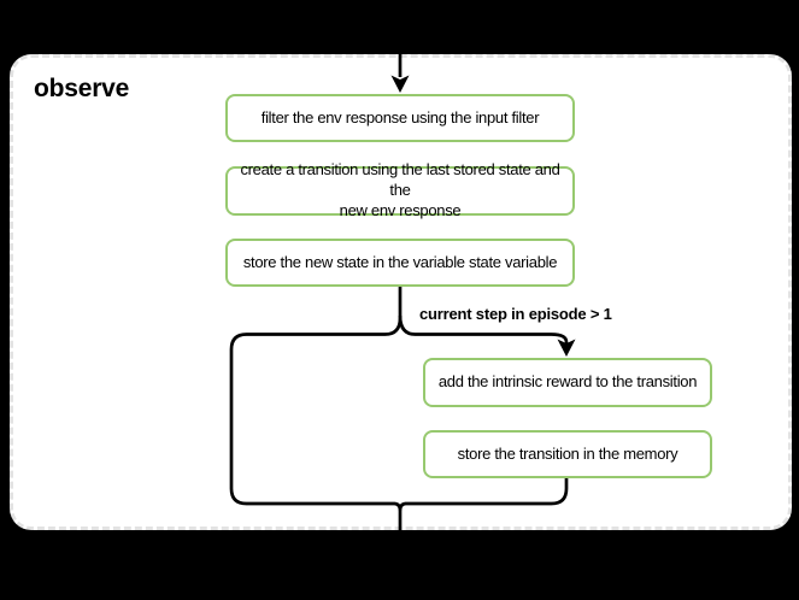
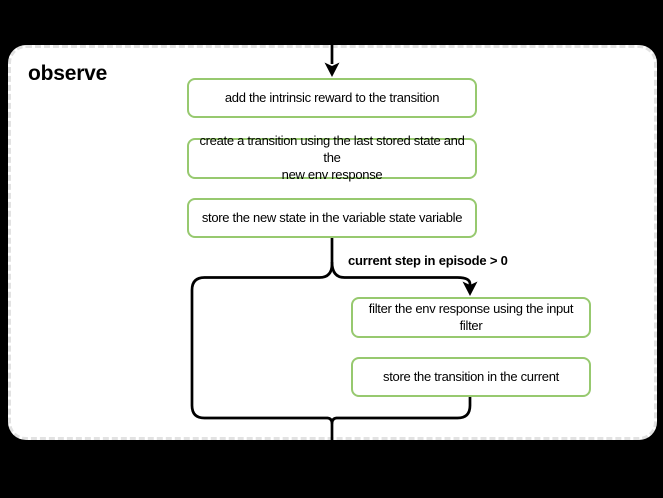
  observe
- filter the env response using the input filter
+ add the intrinsic reward to the transition
  create a transition using the last stored state and the
  new env response
  store the new state in the variable state variable
- add the intrinsic reward to the transition
+ filter the env response using the input filter
- store the transition in the memory
+ store the transition in the current
- current step in episode > 1
+ current step in episode > 0
